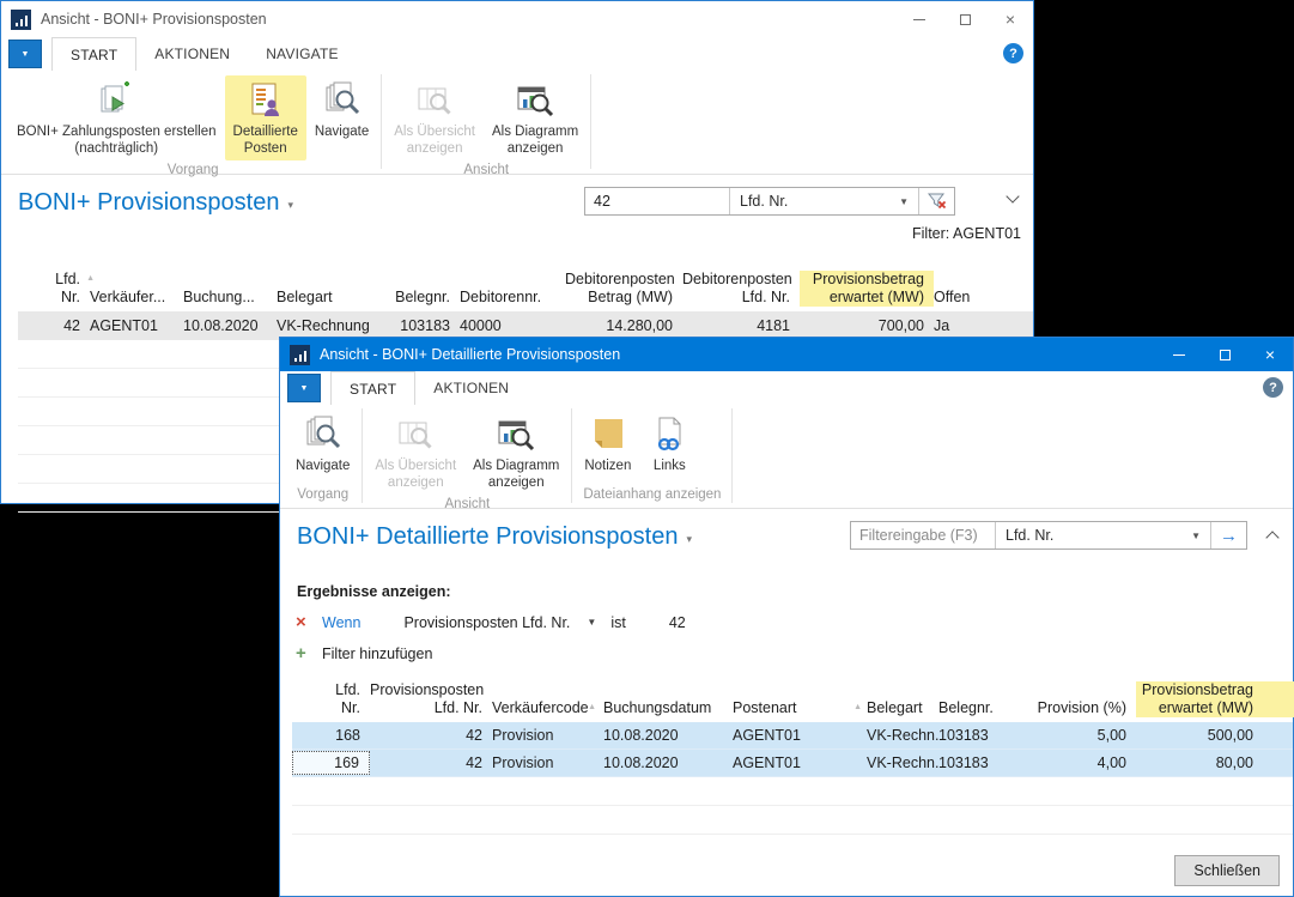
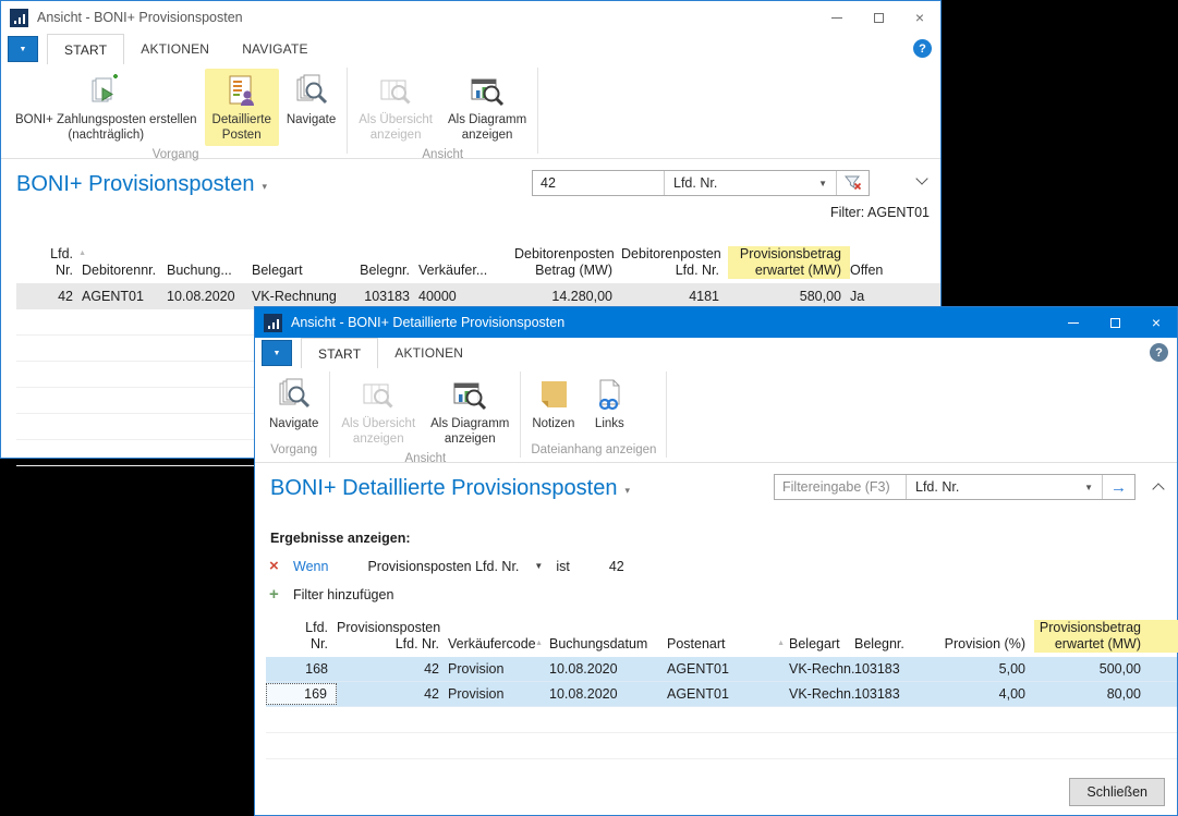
  Ansicht - BONI+ Provisionsposten
  ×
  START
  AKTIONEN
  NAVIGATE
  ?
  BONI+ Zahlungsposten erstellen
  (nachträglich)
  Detaillierte
  Posten
  Navigate
  Vorgang
  Als Übersicht
  anzeigen
  Als Diagramm
  anzeigen
  Ansicht
  BONI+ Provisionsposten
  ▾
  42
  Lfd. Nr.
  ▼
  Filter: AGENT01
  Lfd.
  Nr.
- Verkäufer...
+ Debitorennr.
  Buchung...
  Belegart
  Belegnr.
- Debitorennr.
+ Verkäufer...
  Debitorenposten
  Betrag (MW)
  Debitorenposten
  Lfd. Nr.
  Provisionsbetrag
  erwartet (MW)
  Offen
  42
  AGENT01
  10.08.2020
  VK-Rechnung
  103183
  40000
  14.280,00
  4181
- 700,00
+ 580,00
  Ja
  Ansicht - BONI+ Detaillierte Provisionsposten
  ×
  START
  AKTIONEN
  ?
  Navigate
  Vorgang
  Als Übersicht
  anzeigen
  Als Diagramm
  anzeigen
  Ansicht
  Notizen
  Links
  Dateianhang anzeigen
  BONI+ Detaillierte Provisionsposten
  ▾
  Filtereingabe (F3)
  Lfd. Nr.
  ▼
  →
  Ergebnisse anzeigen:
  ×
  Wenn
  Provisionsposten Lfd. Nr.
  ▼
  ist
  42
  +
  Filter hinzufügen
  Lfd.
  Nr.
  Provisionsposten
  Lfd. Nr.
  Verkäufercode
  Buchungsdatum
  Postenart
  Belegart
  Belegnr.
  Provision (%)
  Provisionsbetrag
  erwartet (MW)
  168
  42
  Provision
  10.08.2020
  AGENT01
  VK-Rechn.
  103183
  5,00
  500,00
  169
  42
  Provision
  10.08.2020
  AGENT01
  VK-Rechn.
  103183
  4,00
  80,00
  Schließen
